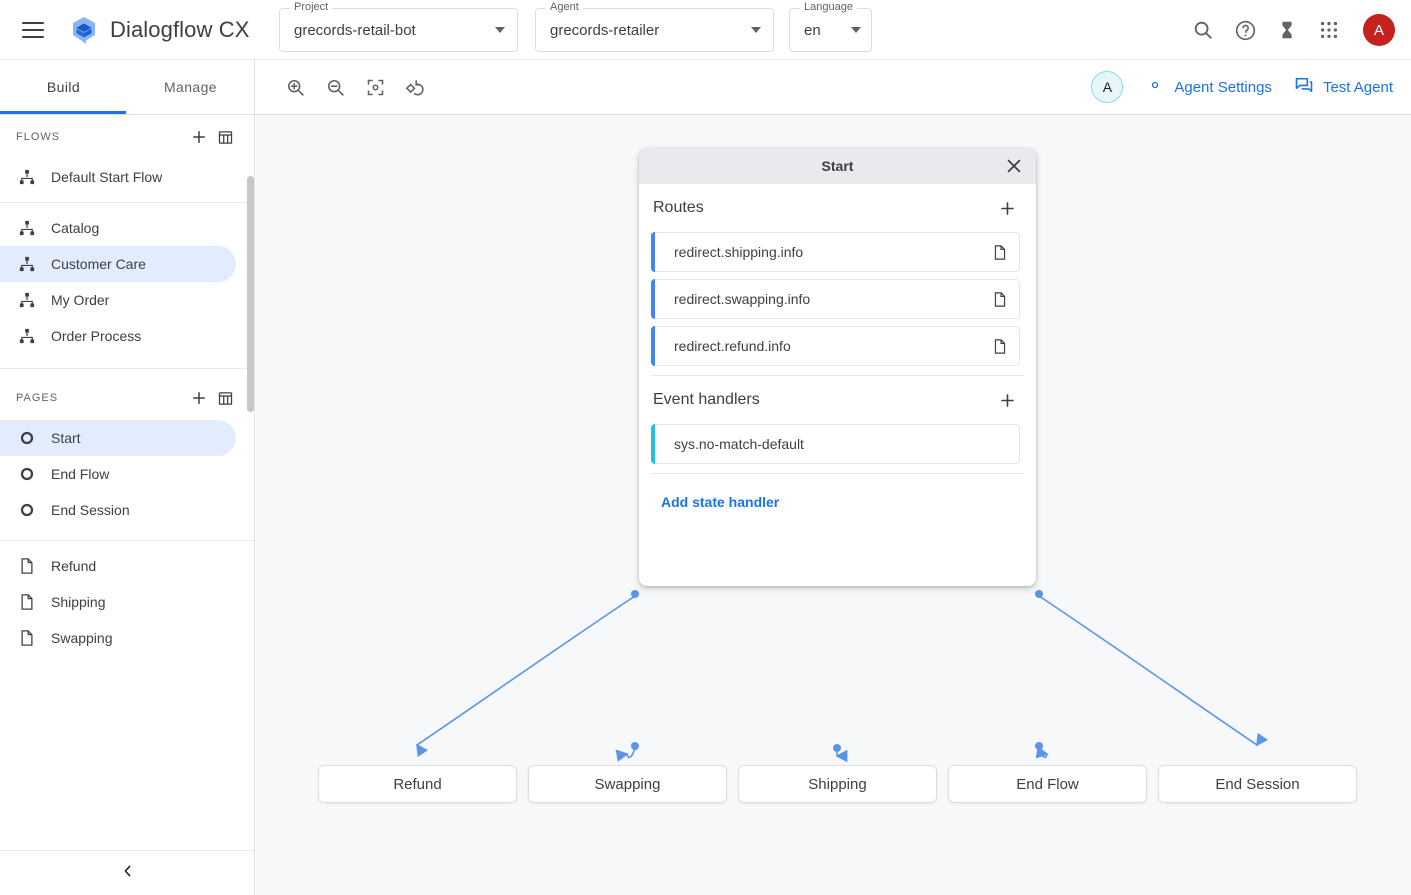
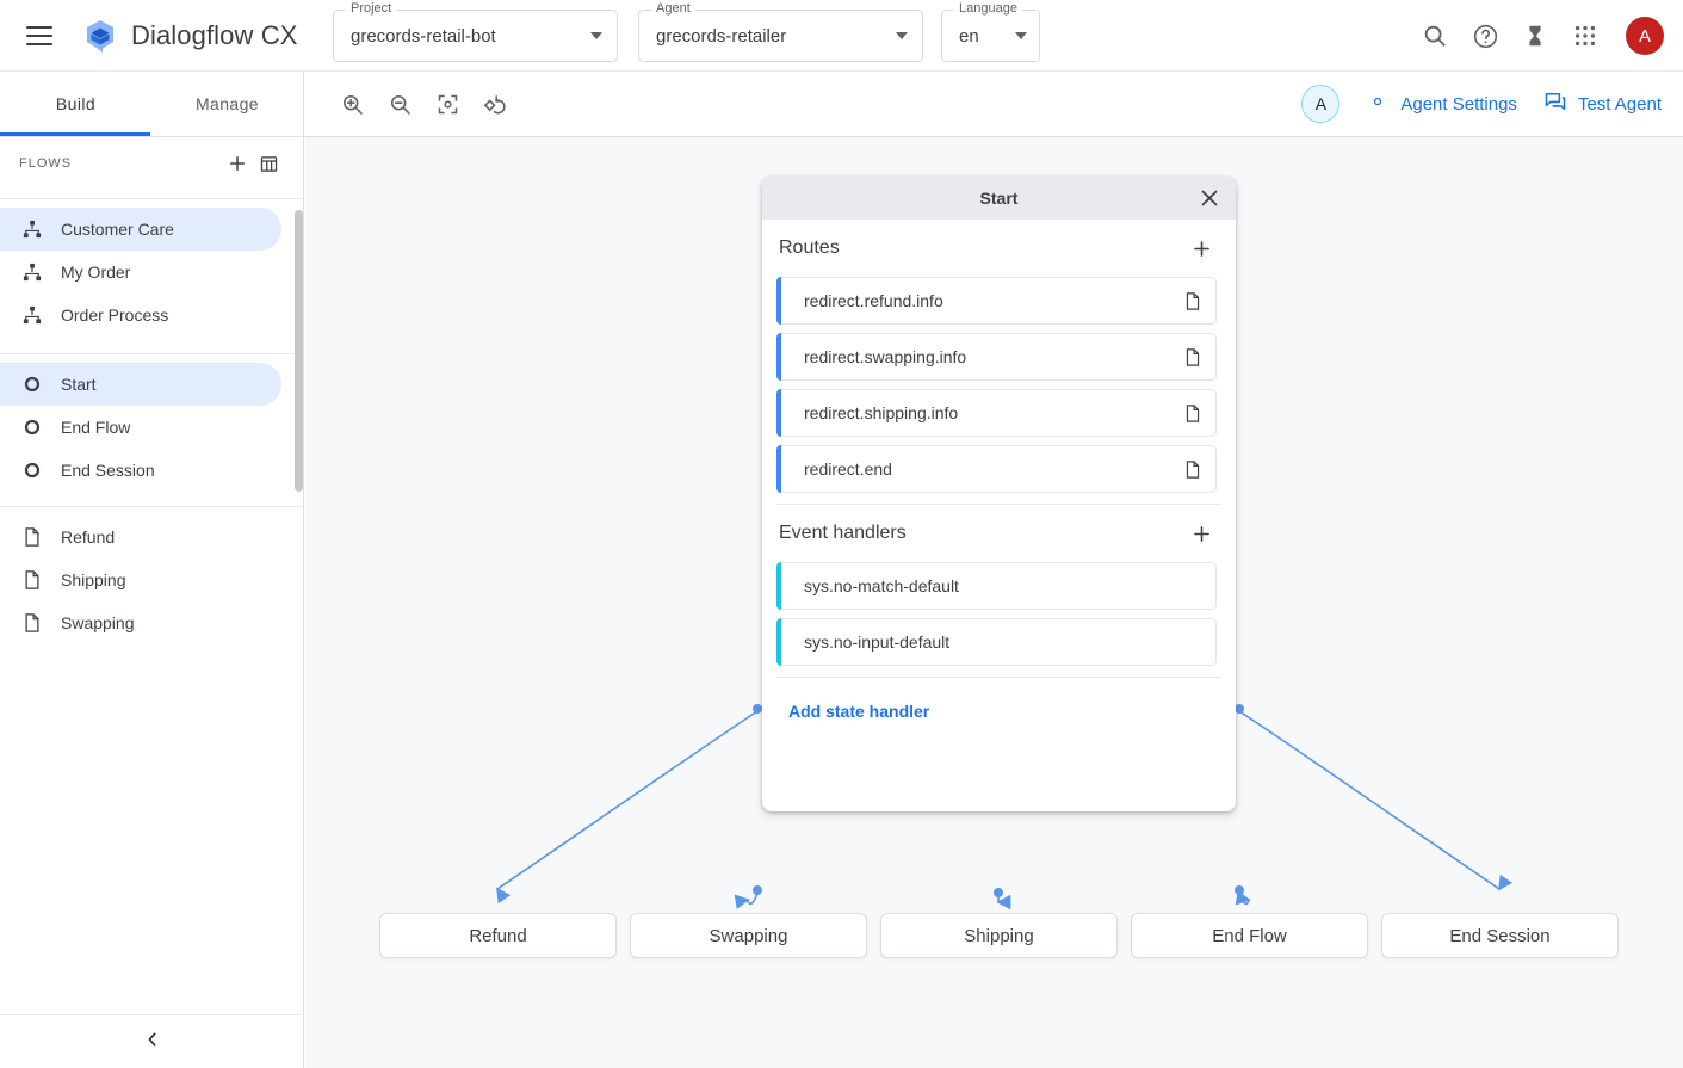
  Dialogflow CX
  Project
  grecords-retail-bot
  Agent
  grecords-retailer
  Language
  en
  A
  Build
  Manage
  FLOWS
- Default Start Flow
- Catalog
  Customer Care
  My Order
  Order Process
- PAGES
  Start
  End Flow
  End Session
  Refund
  Shipping
  Swapping
  A
  Agent Settings
  Test Agent
  Start
  Routes
- redirect.shipping.info
+ redirect.refund.info
  redirect.swapping.info
- redirect.refund.info
+ redirect.shipping.info
+ redirect.end
  Event handlers
  sys.no-match-default
+ sys.no-input-default
  Add state handler
  Refund
  Swapping
  Shipping
  End Flow
  End Session
